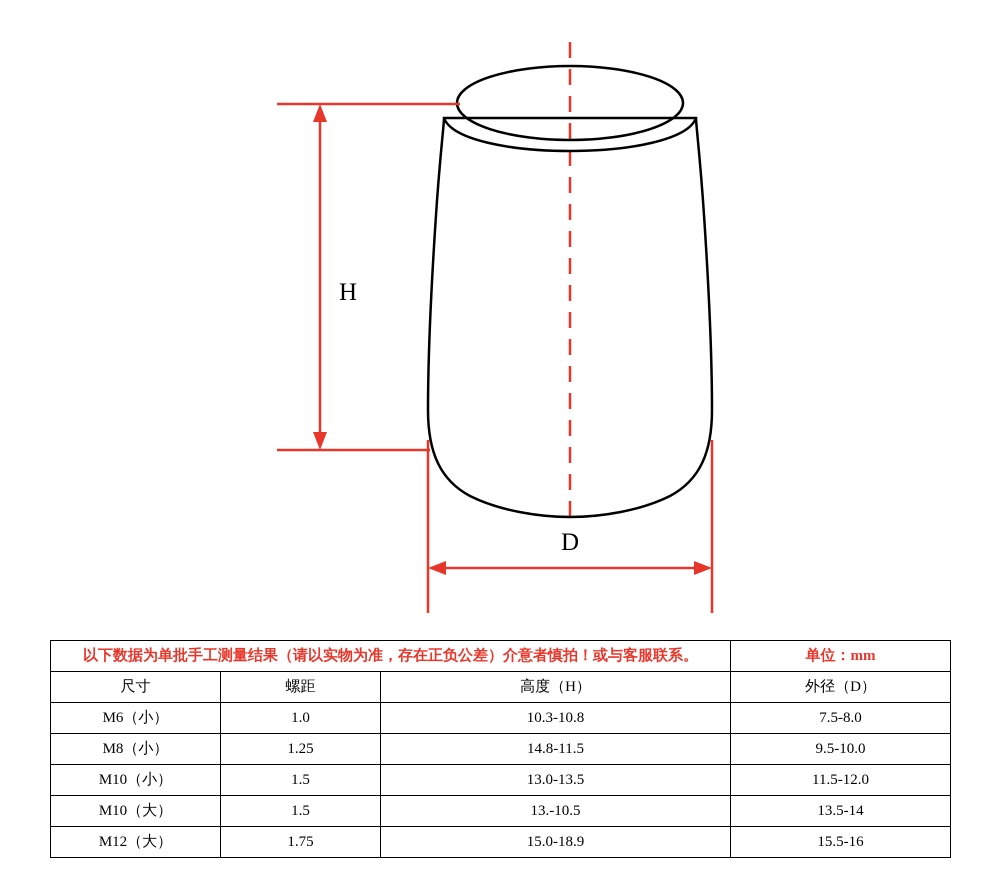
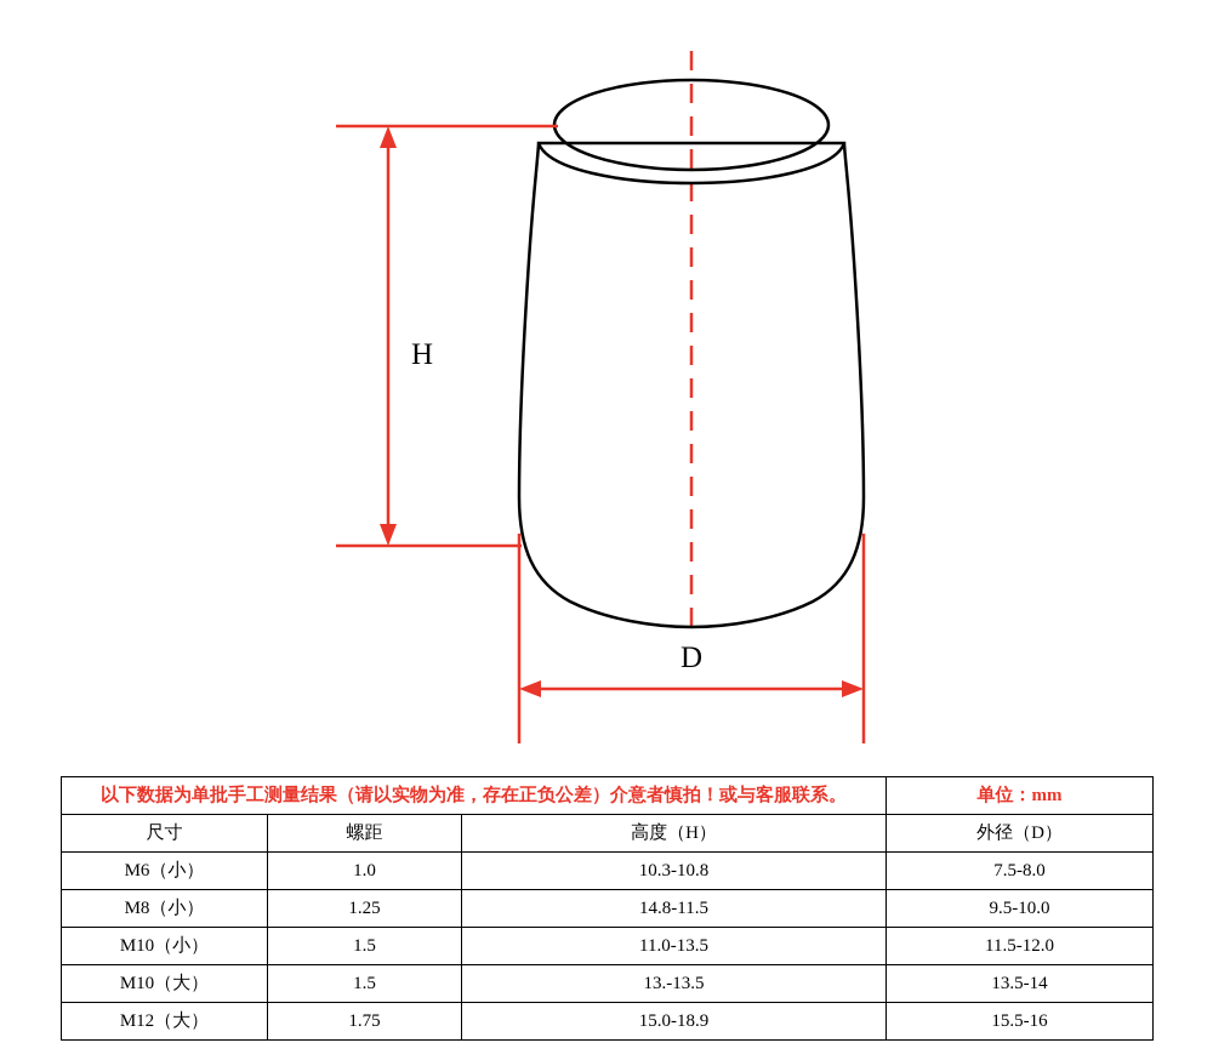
  H
  D
  以下数据为单批手工测量结果（请以实物为准，存在正负公差）介意者慎拍！或与客服联系。	单位：mm
  尺寸	螺距	高度（H）	外径（D）
  M6（小）	1.0	10.3-10.8	7.5-8.0
  M8（小）	1.25	14.8-11.5	9.5-10.0
- M10（小）	1.5	13.0-13.5	11.5-12.0
+ M10（小）	1.5	11.0-13.5	11.5-12.0
- M10（大）	1.5	13.-10.5	13.5-14
+ M10（大）	1.5	13.-13.5	13.5-14
  M12（大）	1.75	15.0-18.9	15.5-16
